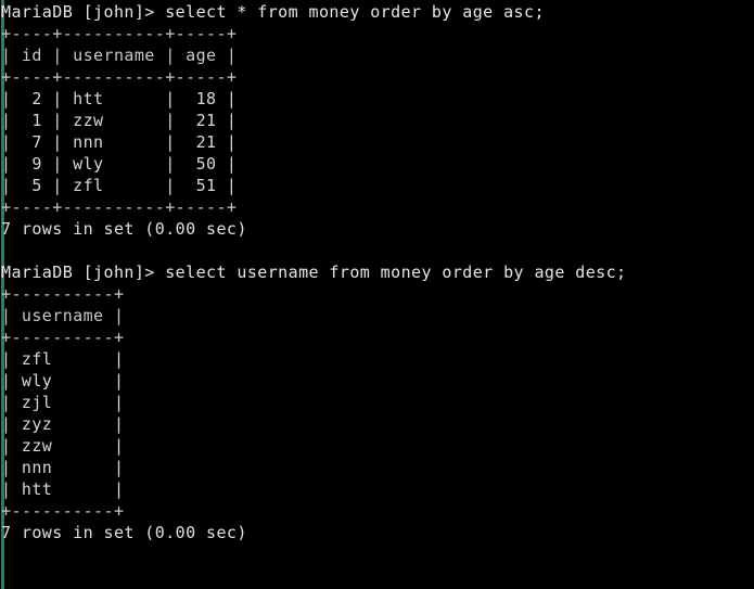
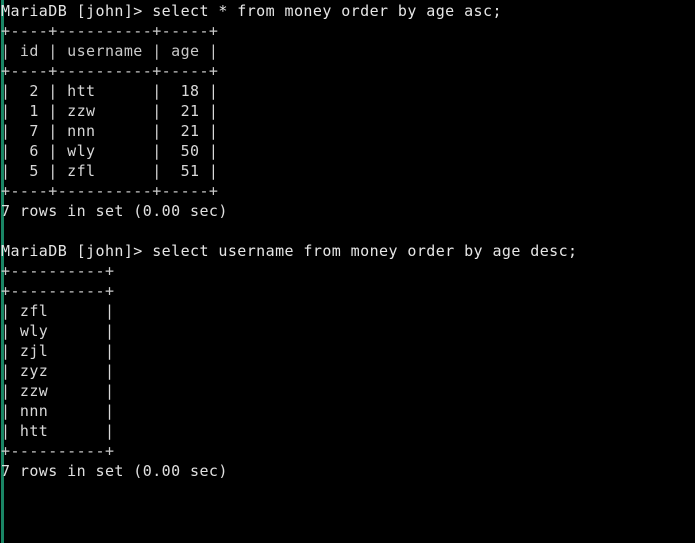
  MariaDB [john]> select * from money order by age asc;
  +----+----------+-----+
  | id | username | age |
  +----+----------+-----+
  | 2 | htt | 18 |
  | 1 | zzw | 21 |
  | 7 | nnn | 21 |
- | 9 | wly | 50 |
+ | 6 | wly | 50 |
  | 5 | zfl | 51 |
  +----+----------+-----+
  7 rows in set (0.00 sec)
  MariaDB [john]> select username from money order by age desc;
  +----------+
- | username |
  +----------+
  | zfl |
  | wly |
  | zjl |
  | zyz |
  | zzw |
  | nnn |
  | htt |
  +----------+
  7 rows in set (0.00 sec)
